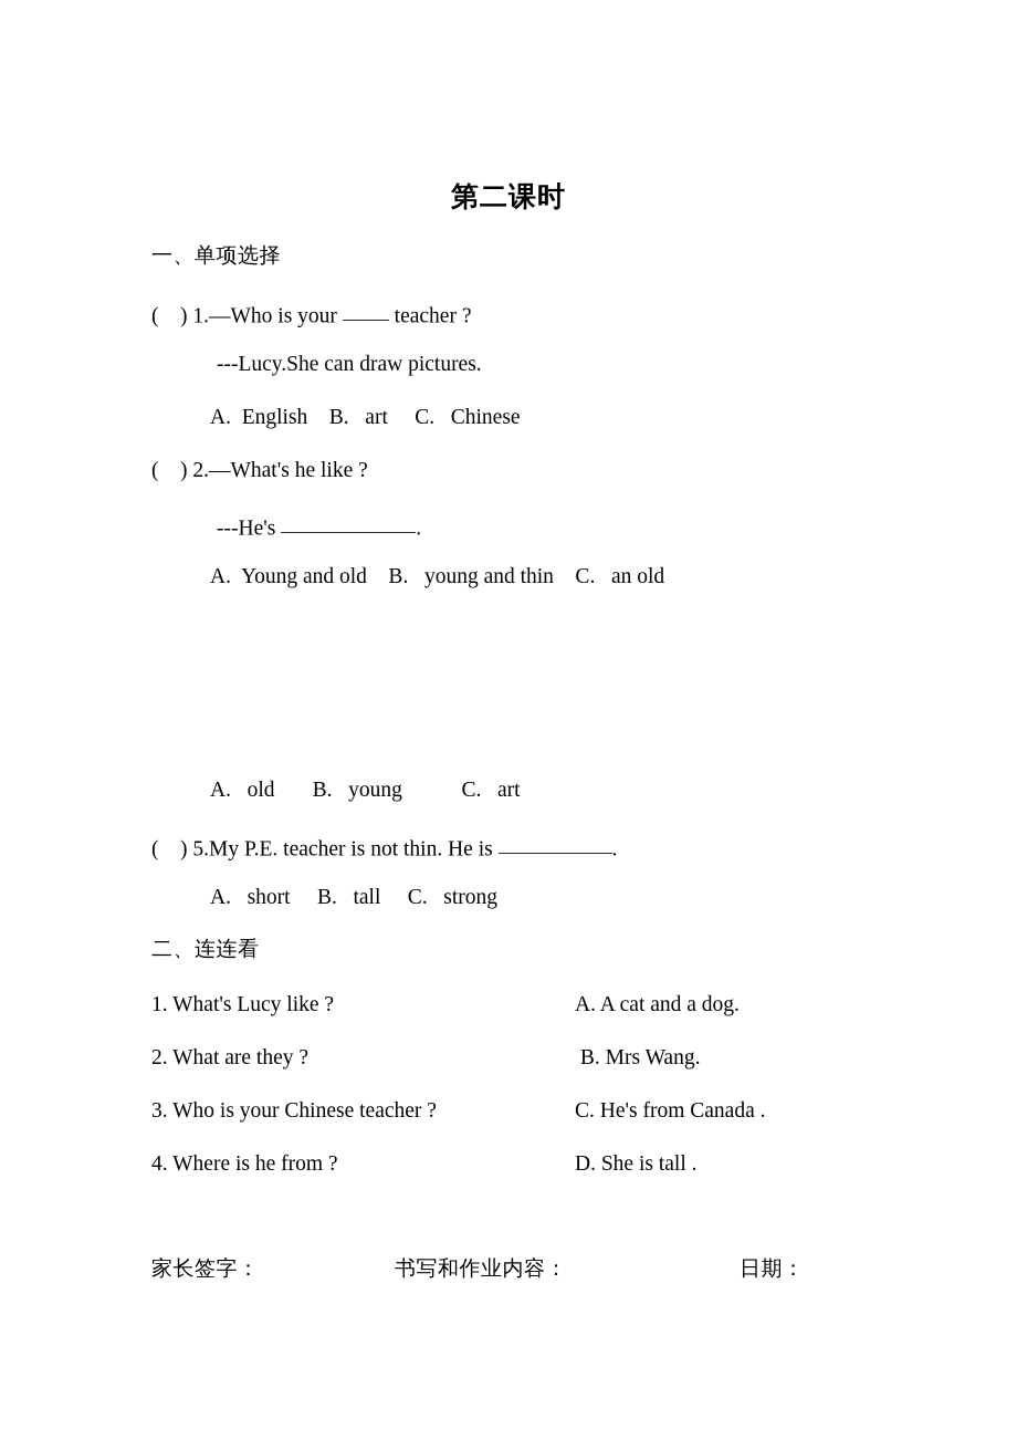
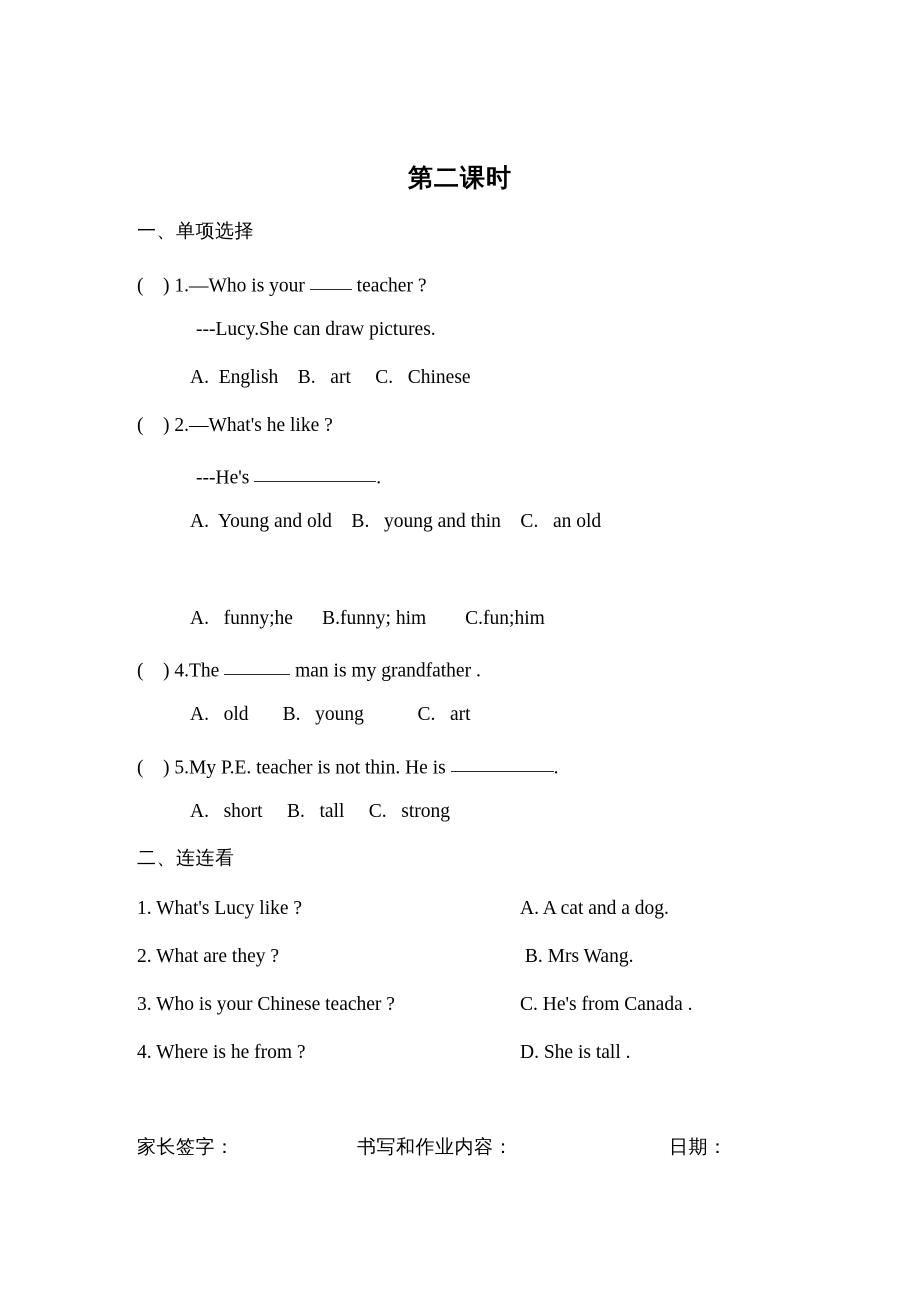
  第二课时
  一、单项选择
  ( ) 1.—Who is your teacher ?
  ---Lucy.She can draw pictures.
  A. English B. art C. Chinese
  ( ) 2.—What's he like ?
  ---He's .
  A. Young and old B. young and thin C. an old
+ A. funny;he B.funny; him C.fun;him
+ ( ) 4.The man is my grandfather .
  A. old B. young C. art
  ( ) 5.My P.E. teacher is not thin. He is .
  A. short B. tall C. strong
  二、连连看
  1. What's Lucy like ?
  2. What are they ?
  3. Who is your Chinese teacher ?
  4. Where is he from ?
  A. A cat and a dog.
  B. Mrs Wang.
  C. He's from Canada .
  D. She is tall .
  家长签字：
  书写和作业内容：
  日期：
